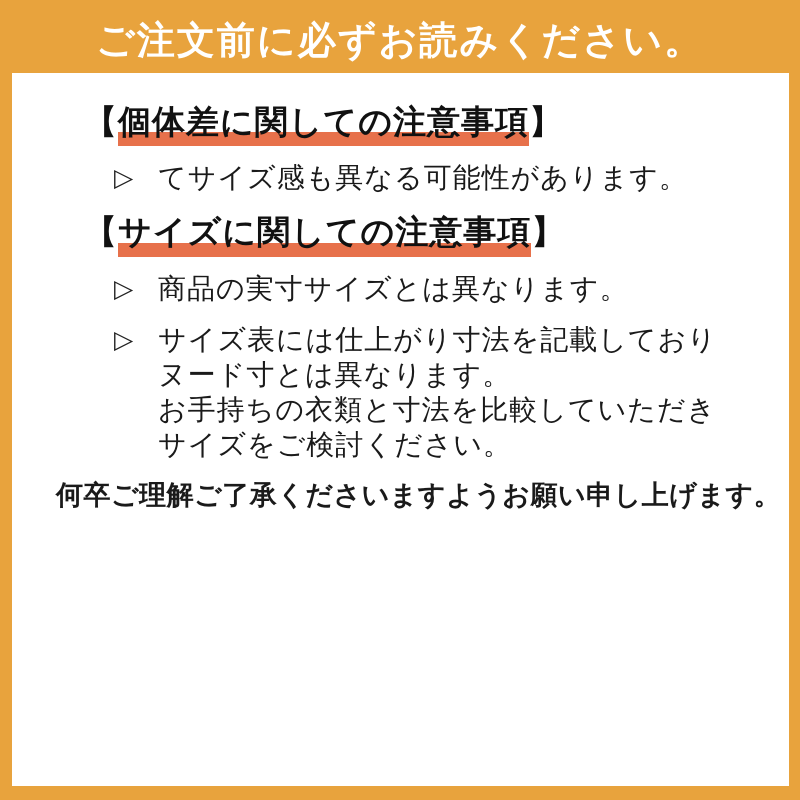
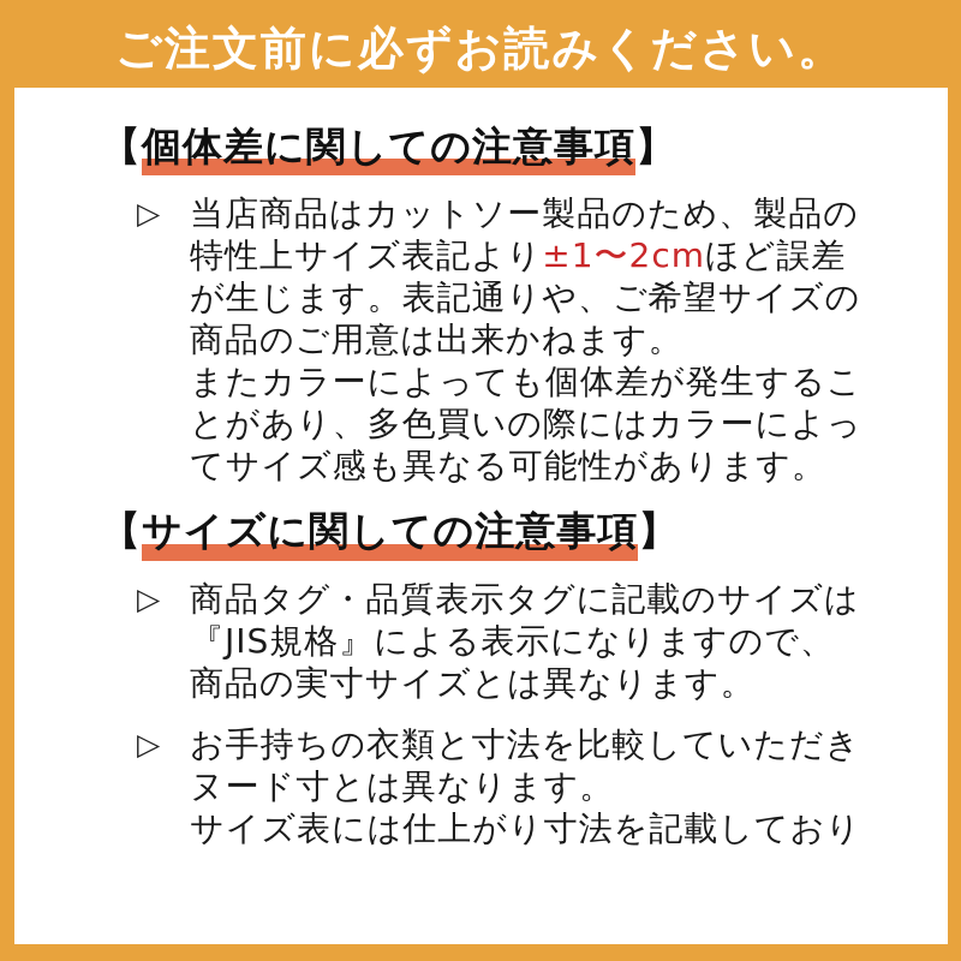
  ご注文前に必ずお読みください。
  【個体差に関しての注意事項】
  ▷
+ 当店商品はカットソー製品のため、製品の
+ 特性上サイズ表記より±1〜2cmほど誤差
+ が生じます。表記通りや、ご希望サイズの
+ 商品のご用意は出来かねます。
+ またカラーによっても個体差が発生するこ
+ とがあり、多色買いの際にはカラーによっ
  てサイズ感も異なる可能性があります。
  【サイズに関しての注意事項】
  ▷
+ 商品タグ・品質表示タグに記載のサイズは
+ 『JIS規格』による表示になりますので、
  商品の実寸サイズとは異なります。
  ▷
- サイズ表には仕上がり寸法を記載しており
+ お手持ちの衣類と寸法を比較していただき
  ヌード寸とは異なります。
- お手持ちの衣類と寸法を比較していただき
+ サイズ表には仕上がり寸法を記載しており
- サイズをご検討ください。
- 何卒ご理解ご了承くださいますようお願い申し上げます。
